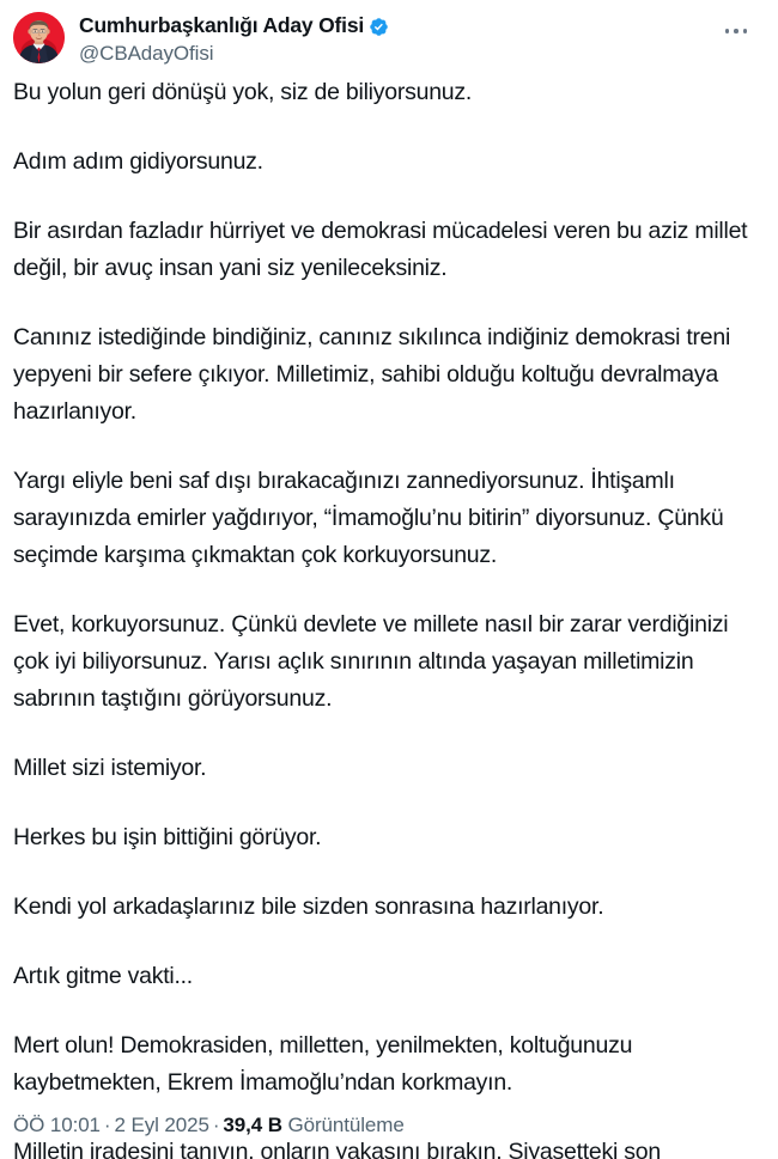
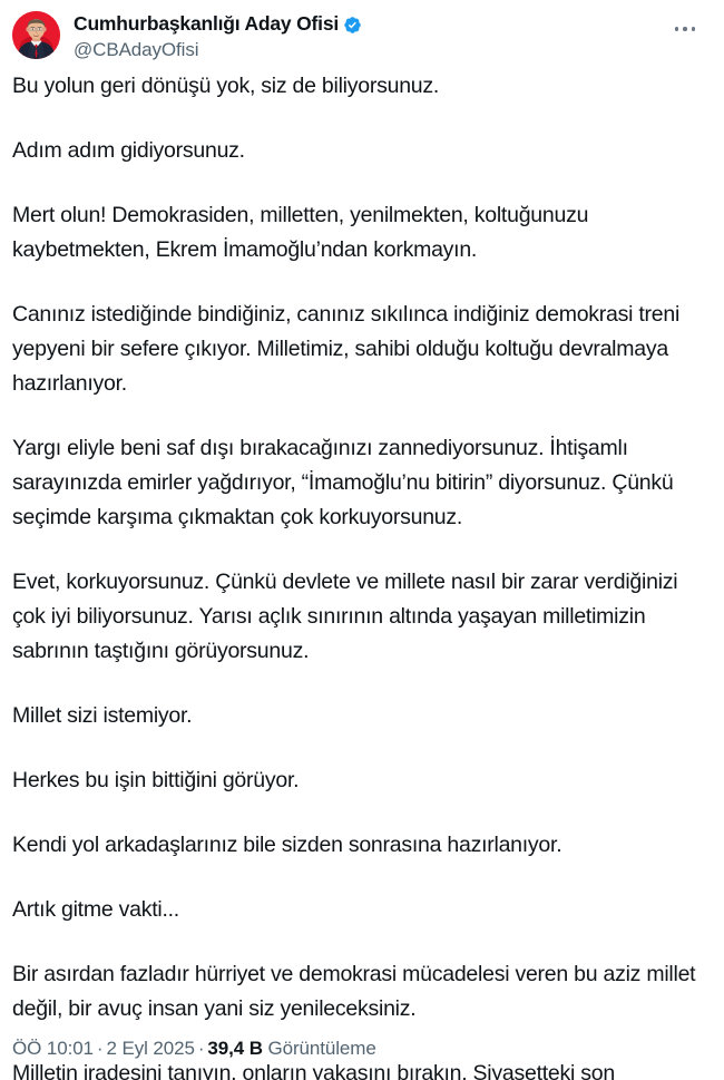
  Cumhurbaşkanlığı Aday Ofisi
  @CBAdayOfisi
  Bu yolun geri dönüşü yok, siz de biliyorsunuz.
  Adım adım gidiyorsunuz.
- Bir asırdan fazladır hürriyet ve demokrasi mücadelesi veren bu aziz millet değil, bir avuç insan yani siz yenileceksiniz.
+ Mert olun! Demokrasiden, milletten, yenilmekten, koltuğunuzu kaybetmekten, Ekrem İmamoğlu’ndan korkmayın.
  Canınız istediğinde bindiğiniz, canınız sıkılınca indiğiniz demokrasi treni yepyeni bir sefere çıkıyor. Milletimiz, sahibi olduğu koltuğu devralmaya hazırlanıyor.
  Yargı eliyle beni saf dışı bırakacağınızı zannediyorsunuz. İhtişamlı sarayınızda emirler yağdırıyor, “İmamoğlu’nu bitirin” diyorsunuz. Çünkü seçimde karşıma çıkmaktan çok korkuyorsunuz.
  Evet, korkuyorsunuz. Çünkü devlete ve millete nasıl bir zarar verdiğinizi çok iyi biliyorsunuz. Yarısı açlık sınırının altında yaşayan milletimizin sabrının taştığını görüyorsunuz.
  Millet sizi istemiyor.
  Herkes bu işin bittiğini görüyor.
  Kendi yol arkadaşlarınız bile sizden sonrasına hazırlanıyor.
  Artık gitme vakti...
- Mert olun! Demokrasiden, milletten, yenilmekten, koltuğunuzu kaybetmekten, Ekrem İmamoğlu’ndan korkmayın.
+ Bir asırdan fazladır hürriyet ve demokrasi mücadelesi veren bu aziz millet değil, bir avuç insan yani siz yenileceksiniz.
  Milletin iradesini tanıyın, onların yakasını bırakın. Siyasetteki son
  ÖÖ 10:01 · 2 Eyl 2025 · 39,4 B Görüntüleme
